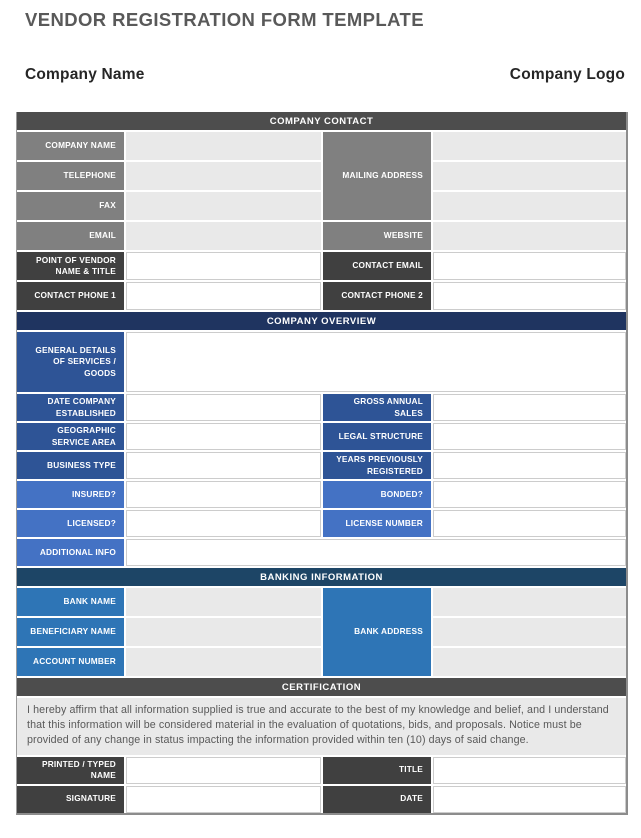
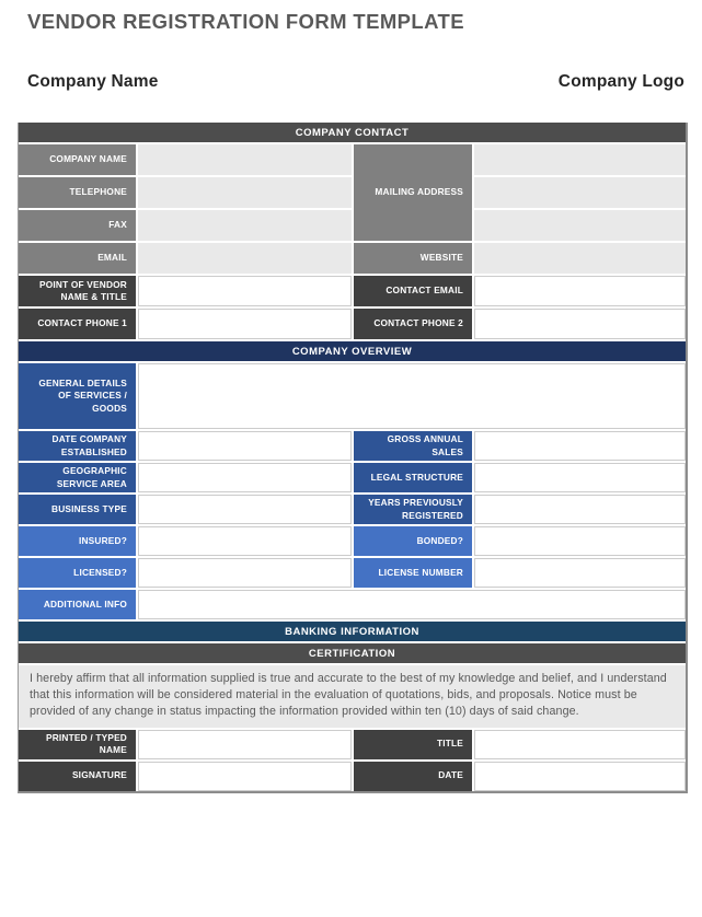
  VENDOR REGISTRATION FORM TEMPLATE
  Company Name
  Company Logo
  COMPANY CONTACT
  COMPANY NAME
  MAILING ADDRESS
  TELEPHONE
  FAX
  EMAIL
  WEBSITE
  POINT OF VENDOR NAME & TITLE
  CONTACT EMAIL
  CONTACT PHONE 1
  CONTACT PHONE 2
  COMPANY OVERVIEW
  GENERAL DETAILS OF SERVICES / GOODS
  DATE COMPANY ESTABLISHED
  GROSS ANNUAL SALES
  GEOGRAPHIC SERVICE AREA
  LEGAL STRUCTURE
  BUSINESS TYPE
  YEARS PREVIOUSLY REGISTERED
  INSURED?
  BONDED?
  LICENSED?
  LICENSE NUMBER
  ADDITIONAL INFO
  BANKING INFORMATION
- BANK NAME
- BANK ADDRESS
- BENEFICIARY NAME
- ACCOUNT NUMBER
  CERTIFICATION
  I hereby affirm that all information supplied is true and accurate to the best of my knowledge and belief, and I understand that this information will be considered material in the evaluation of quotations, bids, and proposals. Notice must be provided of any change in status impacting the information provided within ten (10) days of said change.
  PRINTED / TYPED NAME
  TITLE
  SIGNATURE
  DATE
